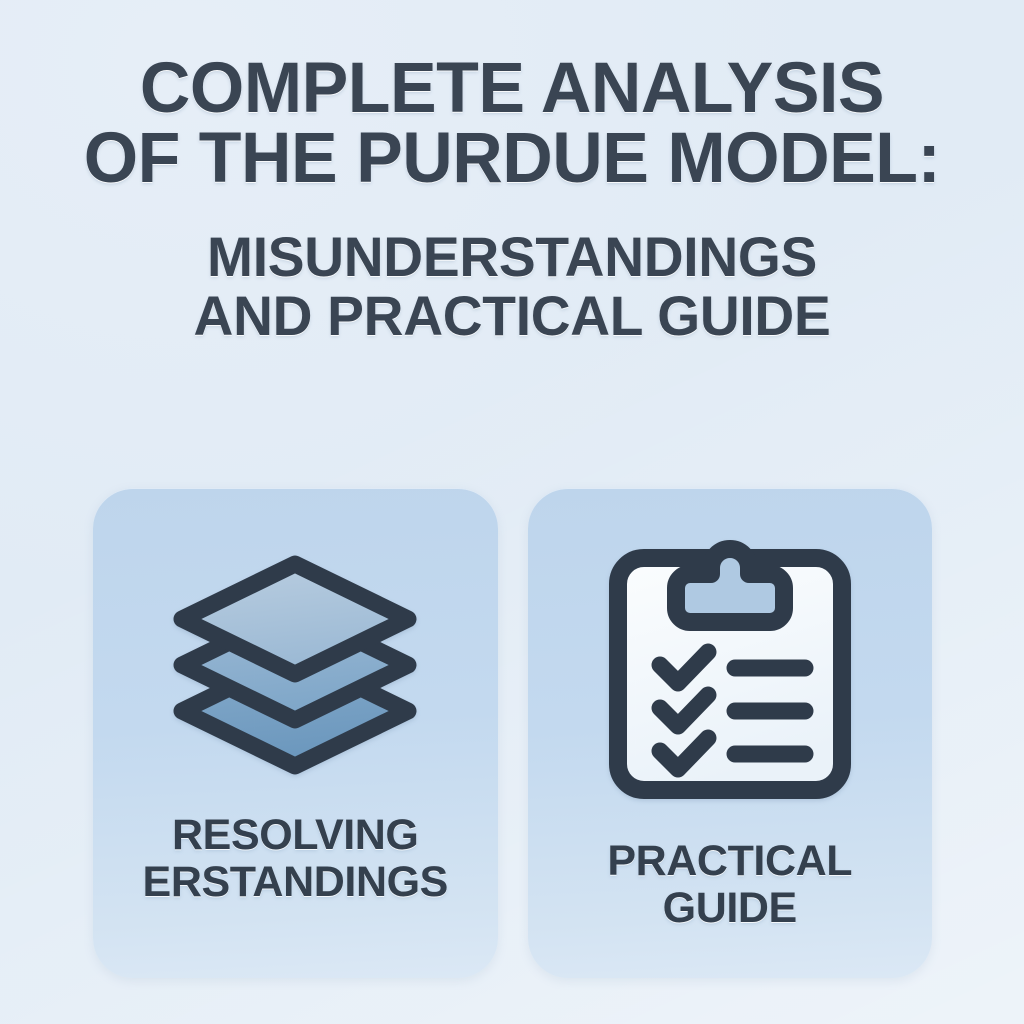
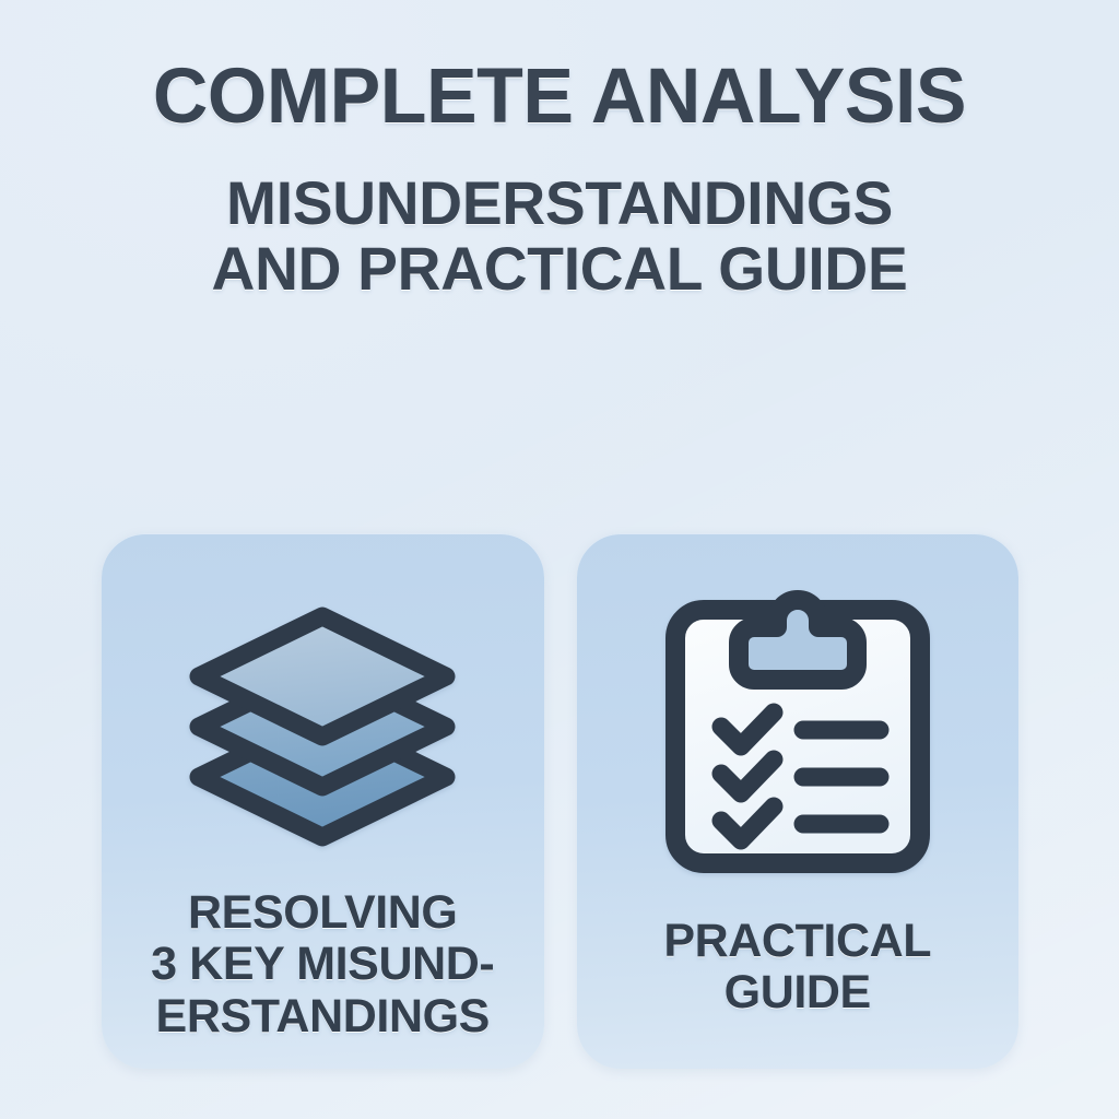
  COMPLETE ANALYSIS
- OF THE PURDUE MODEL:
  MISUNDERSTANDINGS
  AND PRACTICAL GUIDE
  RESOLVING
+ 3 KEY MISUND-
  ERSTANDINGS
  PRACTICAL
  GUIDE
